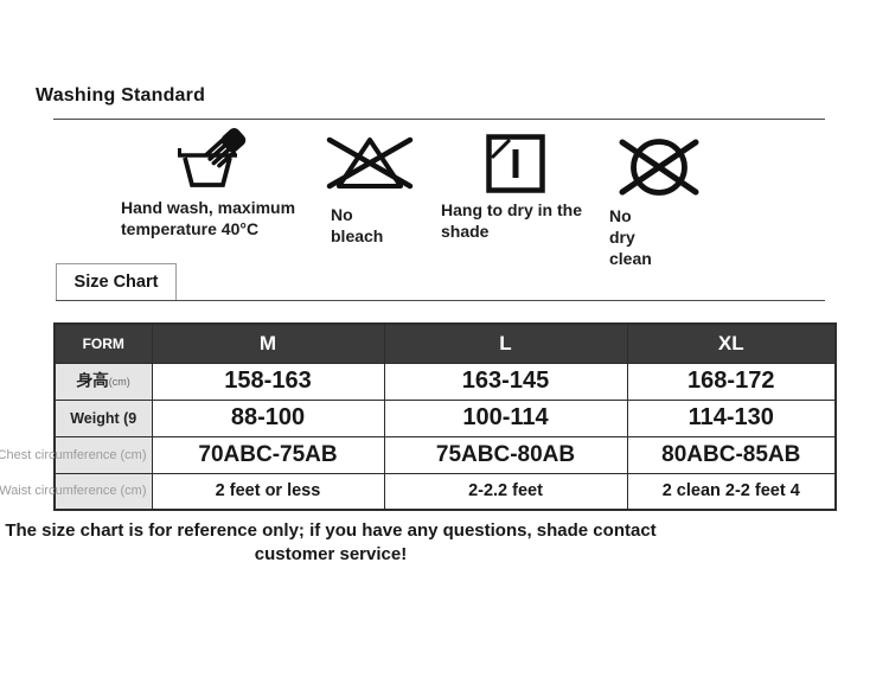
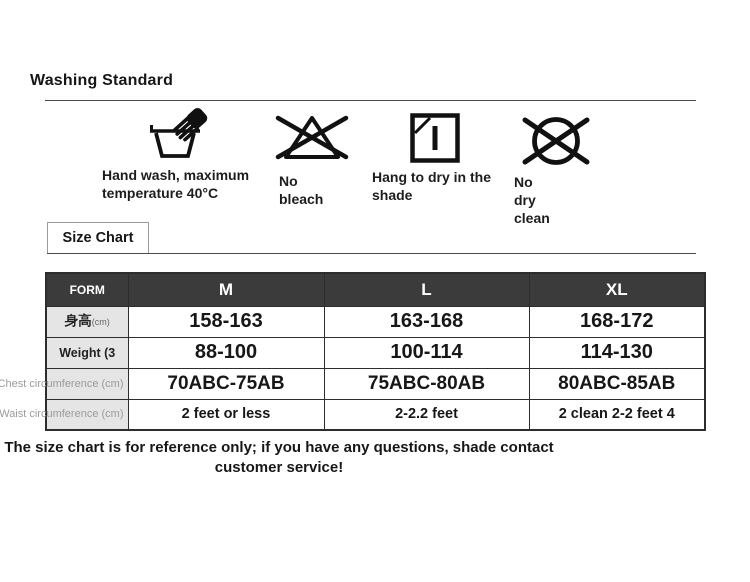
  Washing Standard
  Hand wash, maximum temperature 40°C
  No bleach
  Hang to dry in the shade
  No dry clean
  Size Chart
  FORM	M	L	XL
- 身高(cm)	158-163	163-145	168-172
+ 身高(cm)	158-163	163-168	168-172
- Weight (9	88-100	100-114	114-130
+ Weight (3	88-100	100-114	114-130
  Chest circumference (cm)	70ABC-75AB	75ABC-80AB	80ABC-85AB
  Waist circumference (cm)	2 feet or less	2-2.2 feet	2 clean 2-2 feet 4
  The size chart is for reference only; if you have any questions, shade contact
  customer service!
